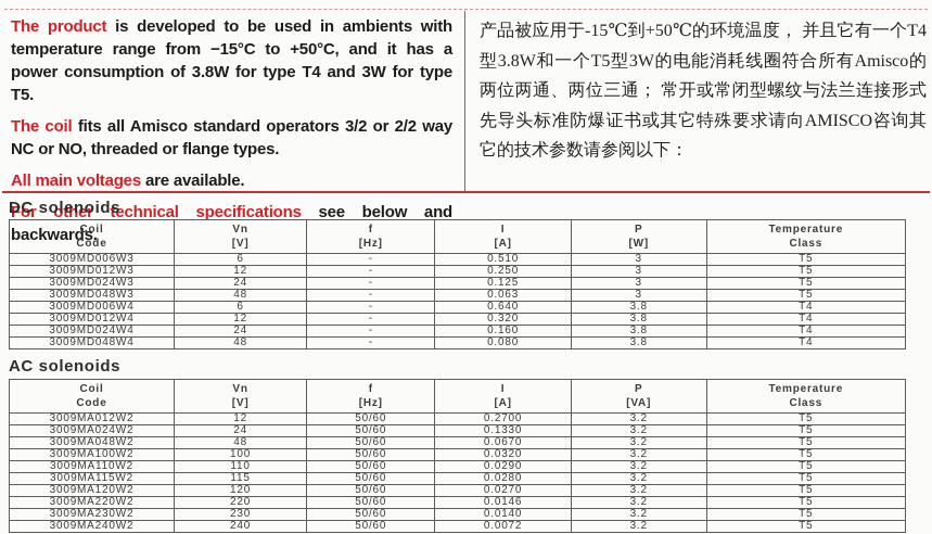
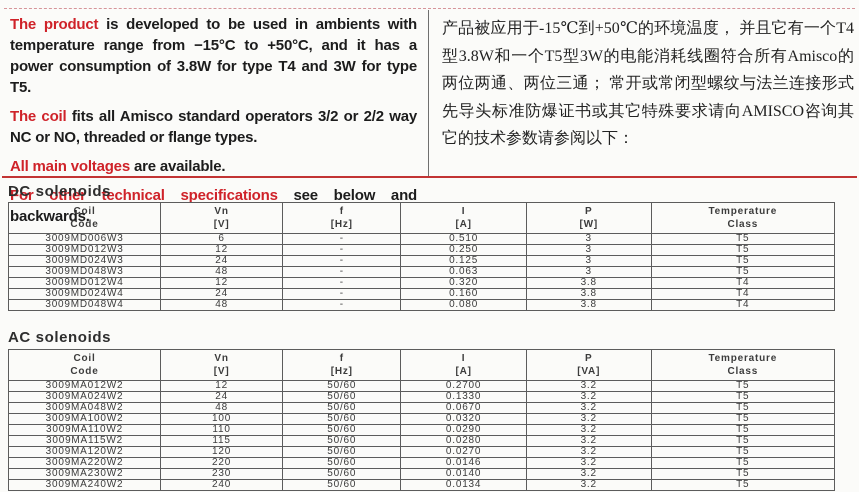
  The product is developed to be used in ambients with temperature range from −15°C to +50°C, and it has a power consumption of 3.8W for type T4 and 3W for type T5.
  The coil fits all Amisco standard operators 3/2 or 2/2 way NC or NO, threaded or flange types.
  All main voltages are available.
  For other technical specifications see below and backwards.
  产品被应用于-15℃到+50℃的环境温度， 并且它有一个T4型3.8W和一个T5型3W的电能消耗线圈符合所有Amisco的两位两通、两位三通； 常开或常闭型螺纹与法兰连接形式先导头标准防爆证书或其它特殊要求请向AMISCO咨询其它的技术参数请参阅以下：
  DC solenoids
  CoilCode	Vn[V]	f[Hz]	I[A]	P[W]	TemperatureClass
  3009MD006W3	6	-	0.510	3	T5
  3009MD012W3	12	-	0.250	3	T5
  3009MD024W3	24	-	0.125	3	T5
  3009MD048W3	48	-	0.063	3	T5
- 3009MD006W4	6	-	0.640	3.8	T4
  3009MD012W4	12	-	0.320	3.8	T4
  3009MD024W4	24	-	0.160	3.8	T4
  3009MD048W4	48	-	0.080	3.8	T4
  AC solenoids
  CoilCode	Vn[V]	f[Hz]	I[A]	P[VA]	TemperatureClass
  3009MA012W2	12	50/60	0.2700	3.2	T5
  3009MA024W2	24	50/60	0.1330	3.2	T5
  3009MA048W2	48	50/60	0.0670	3.2	T5
  3009MA100W2	100	50/60	0.0320	3.2	T5
  3009MA110W2	110	50/60	0.0290	3.2	T5
  3009MA115W2	115	50/60	0.0280	3.2	T5
  3009MA120W2	120	50/60	0.0270	3.2	T5
  3009MA220W2	220	50/60	0.0146	3.2	T5
  3009MA230W2	230	50/60	0.0140	3.2	T5
- 3009MA240W2	240	50/60	0.0072	3.2	T5
+ 3009MA240W2	240	50/60	0.0134	3.2	T5
